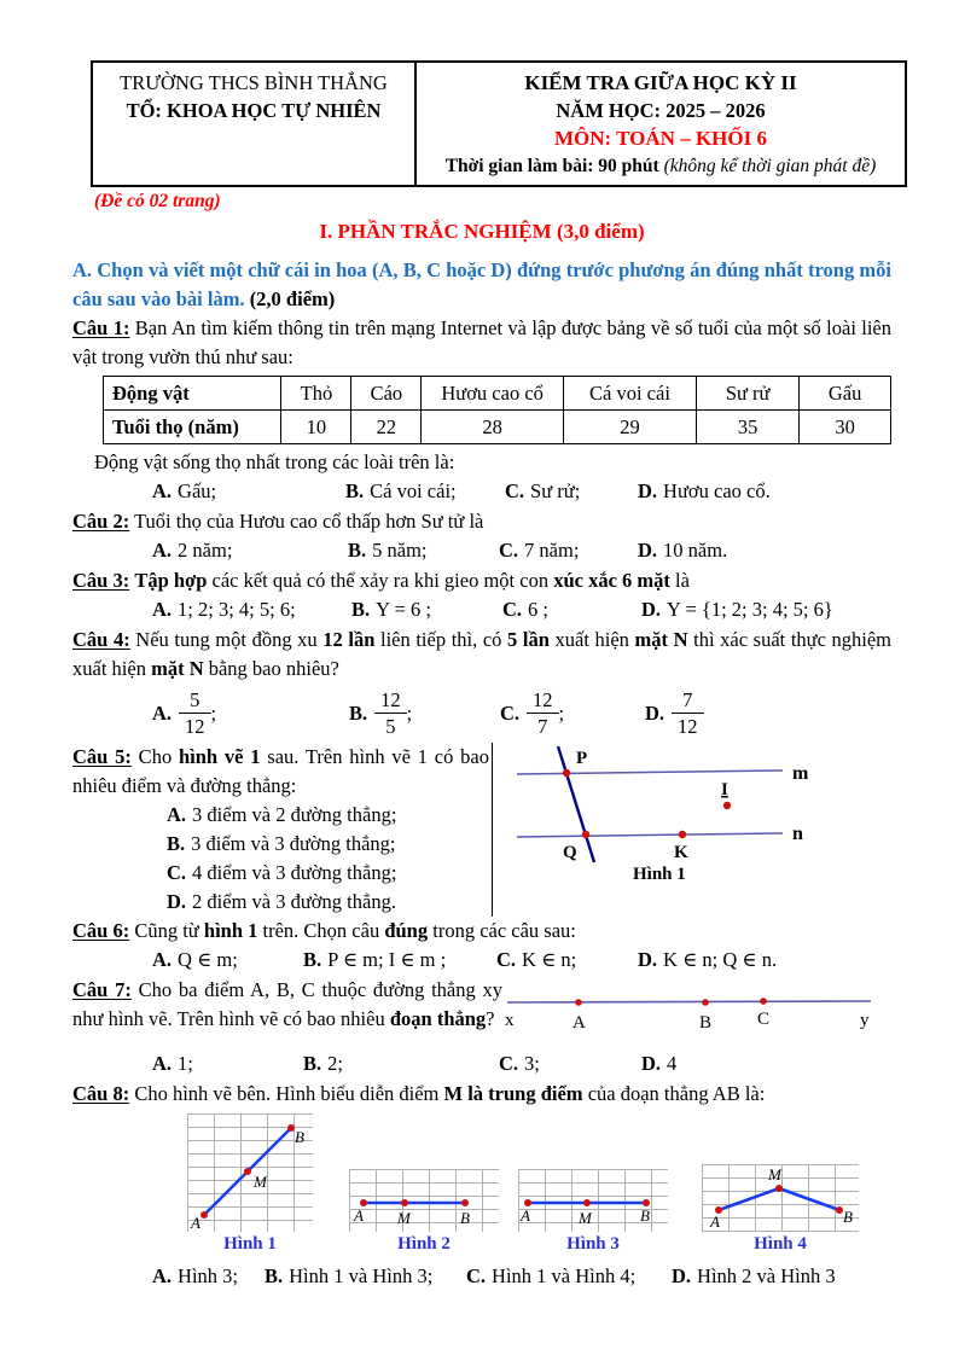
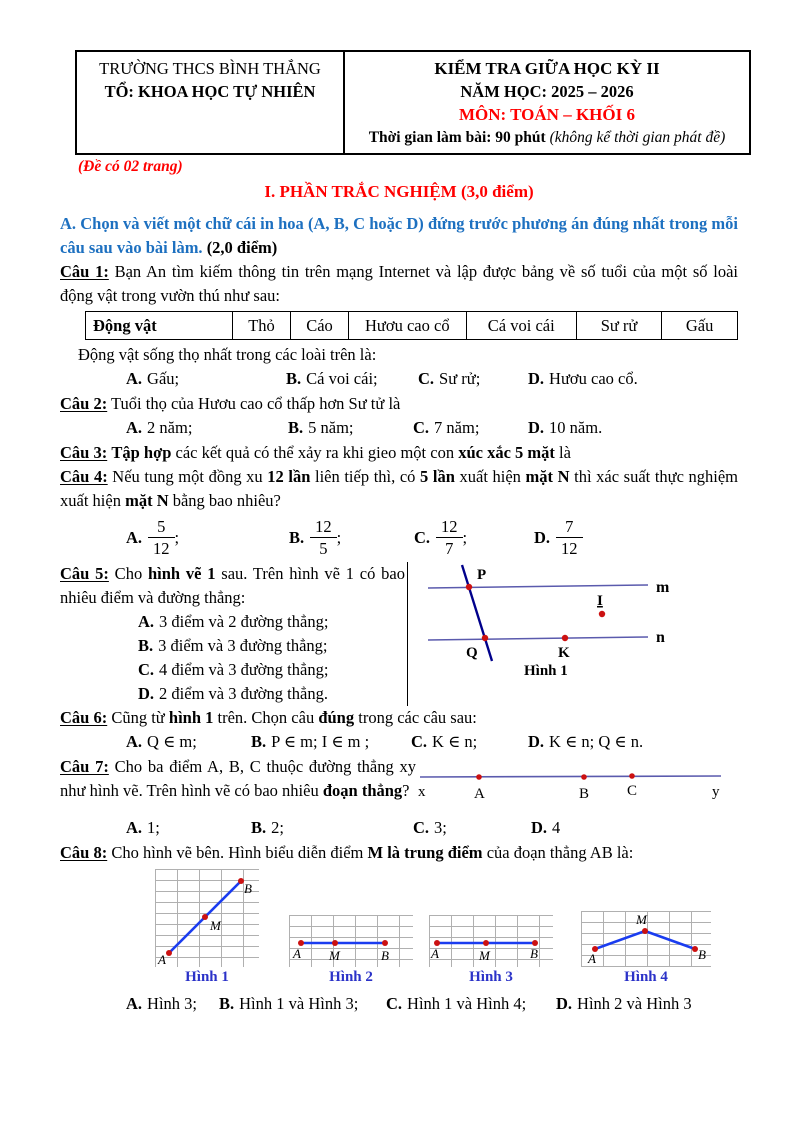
  TRƯỜNG THCS BÌNH THẮNG
  TỔ: KHOA HỌC TỰ NHIÊN
  KIỂM TRA GIỮA HỌC KỲ II
  NĂM HỌC: 2025 – 2026
  MÔN: TOÁN – KHỐI 6
  Thời gian làm bài: 90 phút (không kể thời gian phát đề)
  (Đề có 02 trang)
  I. PHẦN TRẮC NGHIỆM (3,0 điểm)
  A. Chọn và viết một chữ cái in hoa (A, B, C hoặc D) đứng trước phương án đúng nhất trong mỗi câu sau vào bài làm. (2,0 điểm)
- Câu 1: Bạn An tìm kiếm thông tin trên mạng Internet và lập được bảng về số tuổi của một số loài liên vật trong vườn thú như sau:
+ Câu 1: Bạn An tìm kiếm thông tin trên mạng Internet và lập được bảng về số tuổi của một số loài động vật trong vườn thú như sau:
  Động vật	Thỏ	Cáo	Hươu cao cổ	Cá voi cái	Sư rử	Gấu
- Tuổi thọ (năm)	10	22	28	29	35	30
  Động vật sống thọ nhất trong các loài trên là:
  A. Gấu;
  B. Cá voi cái;
  C. Sư rử;
  D. Hươu cao cổ.
  Câu 2: Tuổi thọ của Hươu cao cổ thấp hơn Sư tử là
  A. 2 năm;
  B. 5 năm;
  C. 7 năm;
  D. 10 năm.
- Câu 3: Tập hợp các kết quả có thể xảy ra khi gieo một con xúc xắc 6 mặt là
+ Câu 3: Tập hợp các kết quả có thể xảy ra khi gieo một con xúc xắc 5 mặt là
- A. 1; 2; 3; 4; 5; 6;
- B. Y = 6 ;
- C. 6 ;
- D. Y = {1; 2; 3; 4; 5; 6}
  Câu 4: Nếu tung một đồng xu 12 lần liên tiếp thì, có 5 lần xuất hiện mặt N thì xác suất thực nghiệm xuất hiện mặt N bằng bao nhiêu?
  A.
  5
  12
  ;
  B.
  12
  5
  ;
  C.
  12
  7
  ;
  D.
  7
  12
  Câu 5: Cho hình vẽ 1 sau. Trên hình vẽ 1 có bao nhiêu điểm và đường thẳng:
  A. 3 điểm và 2 đường thẳng;
  B. 3 điểm và 3 đường thẳng;
  C. 4 điểm và 3 đường thẳng;
  D. 2 điểm và 3 đường thẳng.
  P
  m
  I
  n
  Q
  K
  Hình 1
  Câu 6: Cũng từ hình 1 trên. Chọn câu đúng trong các câu sau:
  A. Q ∈ m;
  B. P ∈ m; I ∈ m ;
  C. K ∈ n;
  D. K ∈ n; Q ∈ n.
  Câu 7: Cho ba điểm A, B, C thuộc đường thẳng xy như hình vẽ. Trên hình vẽ có bao nhiêu đoạn thẳng?
  x
  A
  B
  C
  y
  A. 1;
  B. 2;
  C. 3;
  D. 4
  Câu 8: Cho hình vẽ bên. Hình biểu diễn điểm M là trung điểm của đoạn thẳng AB là:
  A
  M
  B
  Hình 1
  A
  M
  B
  Hình 2
  A
  M
  B
  Hình 3
  A
  M
  B
  Hình 4
  A. Hình 3;
  B. Hình 1 và Hình 3;
  C. Hình 1 và Hình 4;
  D. Hình 2 và Hình 3
